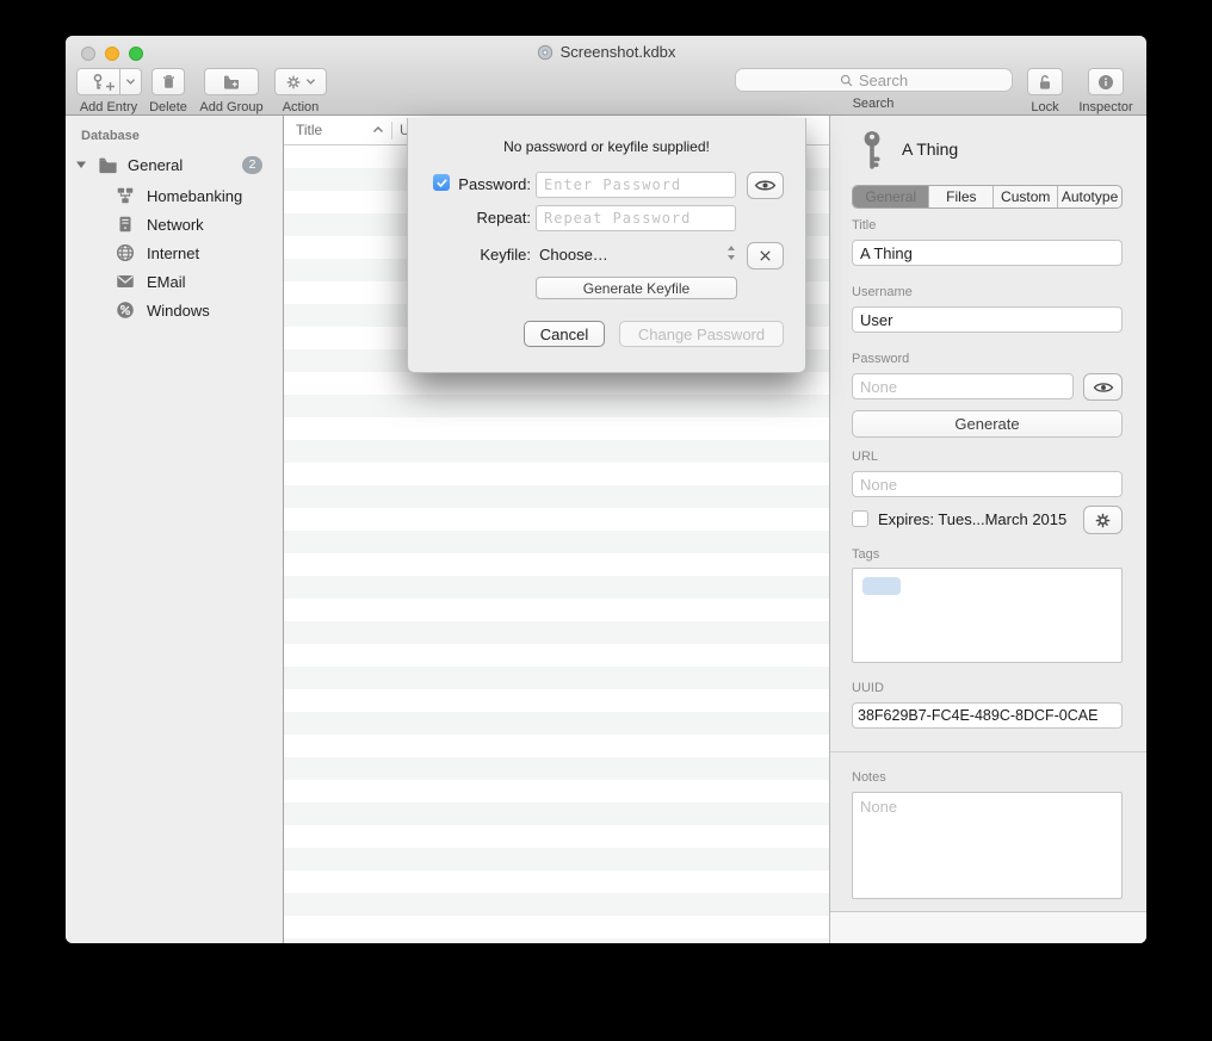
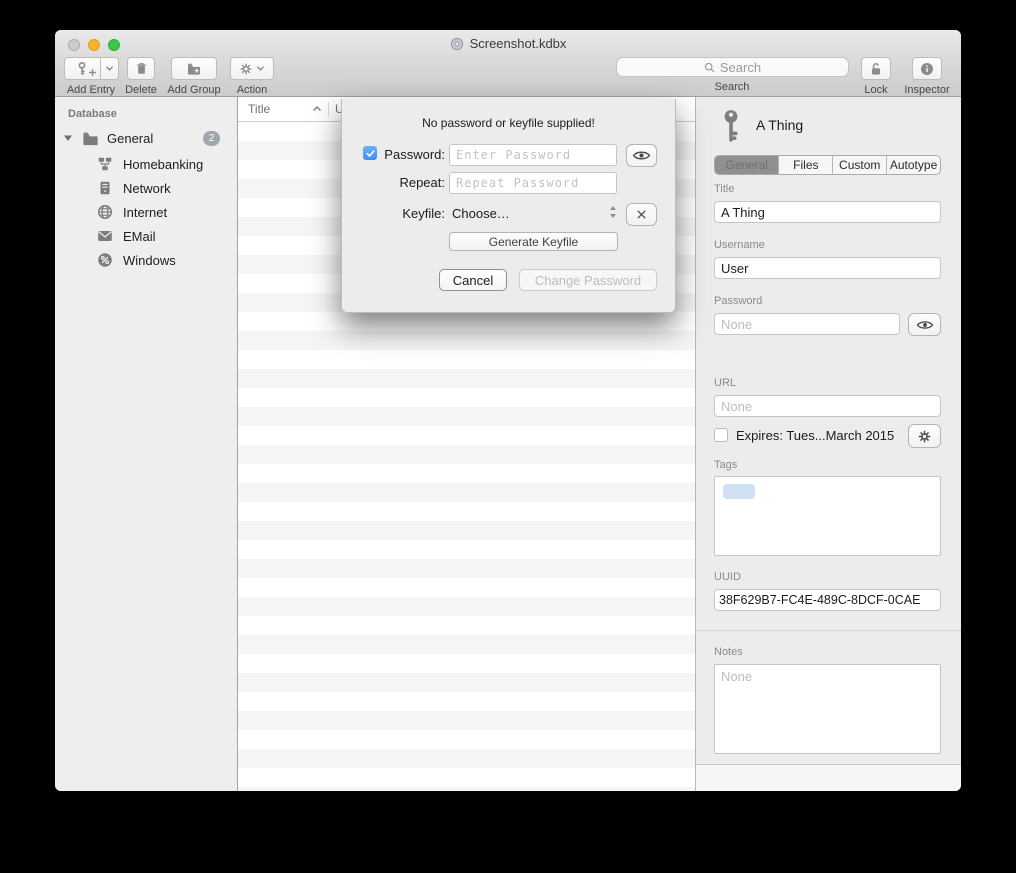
  Screenshot.kdbx
  Add Entry
  Delete
  Add Group
  Action
  Search
  Search
  Lock
  Inspector
  Database
  General
  2
  Homebanking
  Network
  Internet
  EMail
  Windows
  Title
  U
  A Thing
  General
  Files
  Custom
  Autotype
  Title
  A Thing
  Username
  User
  Password
  None
- Generate
  URL
  None
  Expires: Tues...March 2015
  Tags
  UUID
  38F629B7-FC4E-489C-8DCF-0CAE
  Notes
  None
  No password or keyfile supplied!
  Password:
  Enter Password
  Repeat:
  Repeat Password
  Keyfile:
  Choose…
  Generate Keyfile
  Cancel
  Change Password
